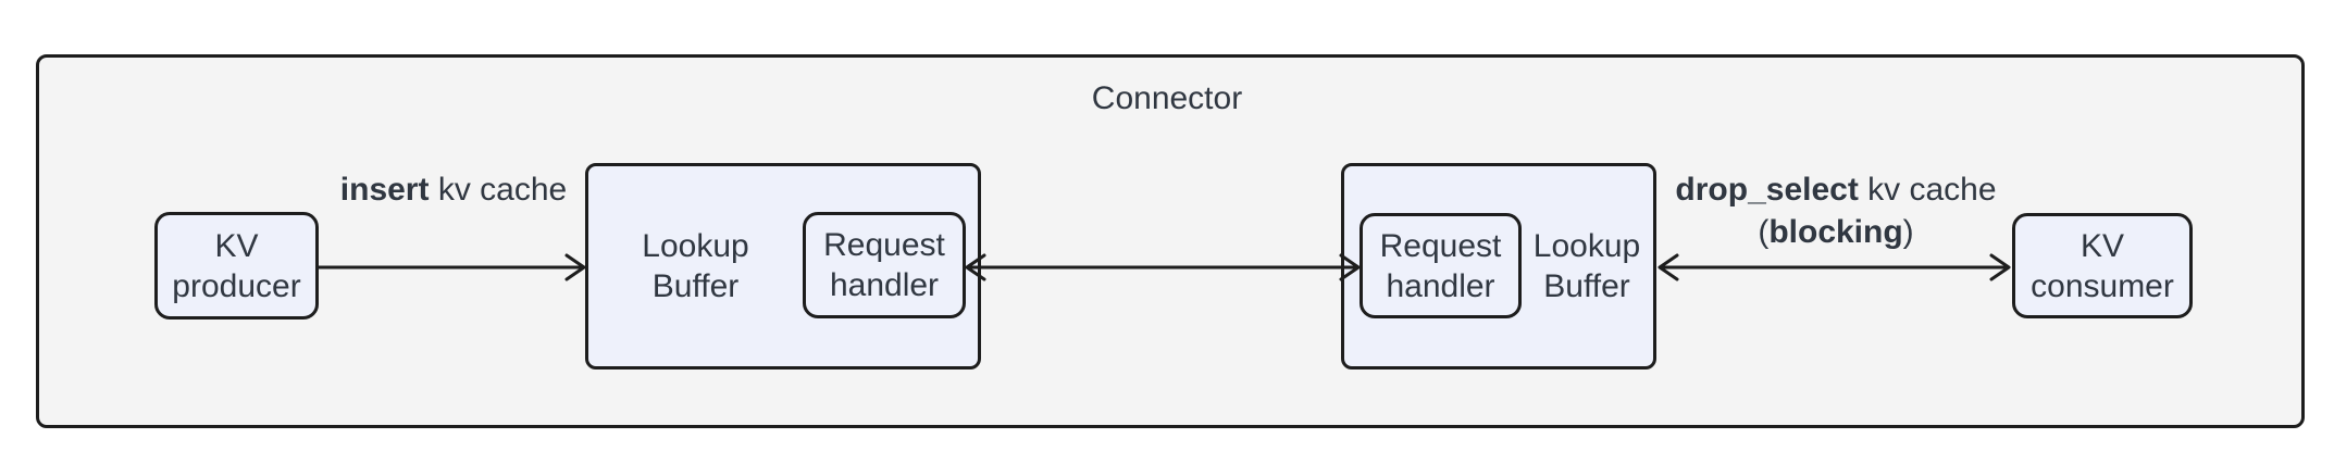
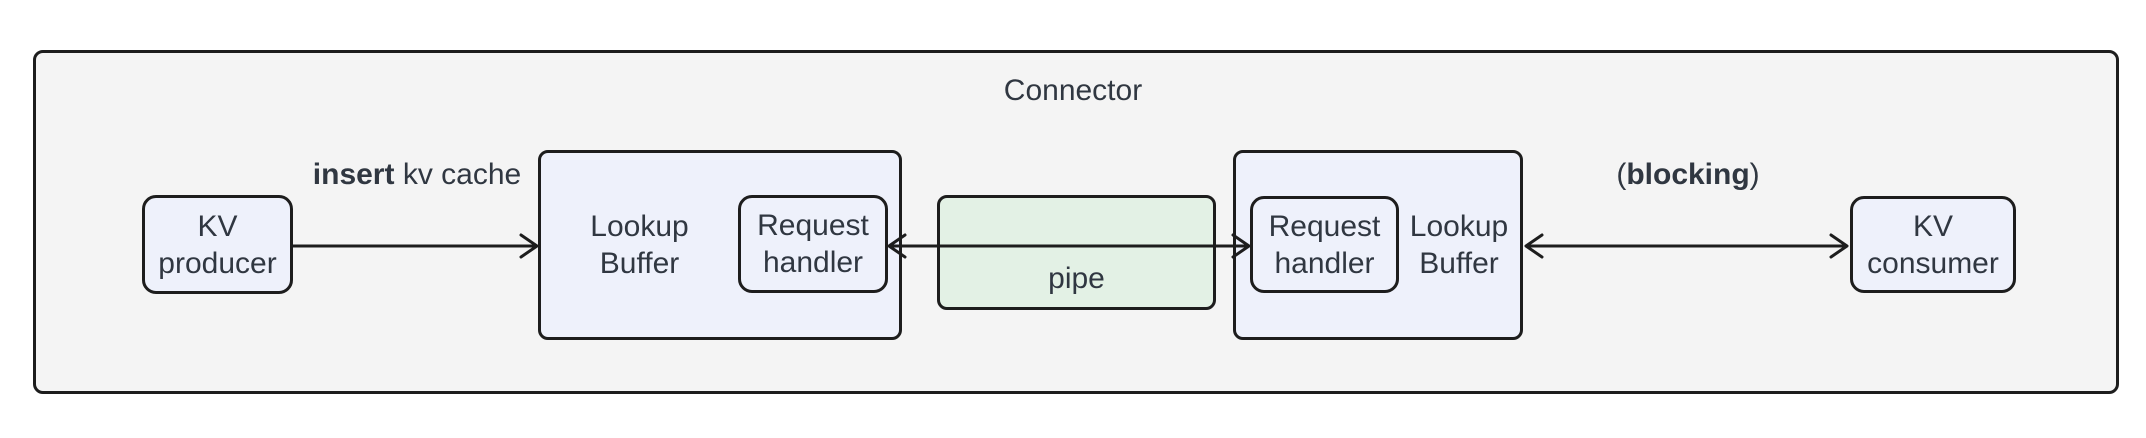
  Connector
  KV
  producer
  Lookup
  Buffer
  Request
  handler
+ pipe
  Request
  handler
  Lookup
  Buffer
  KV
  consumer
  insert kv cache
- drop_select kv cache
  (blocking)
